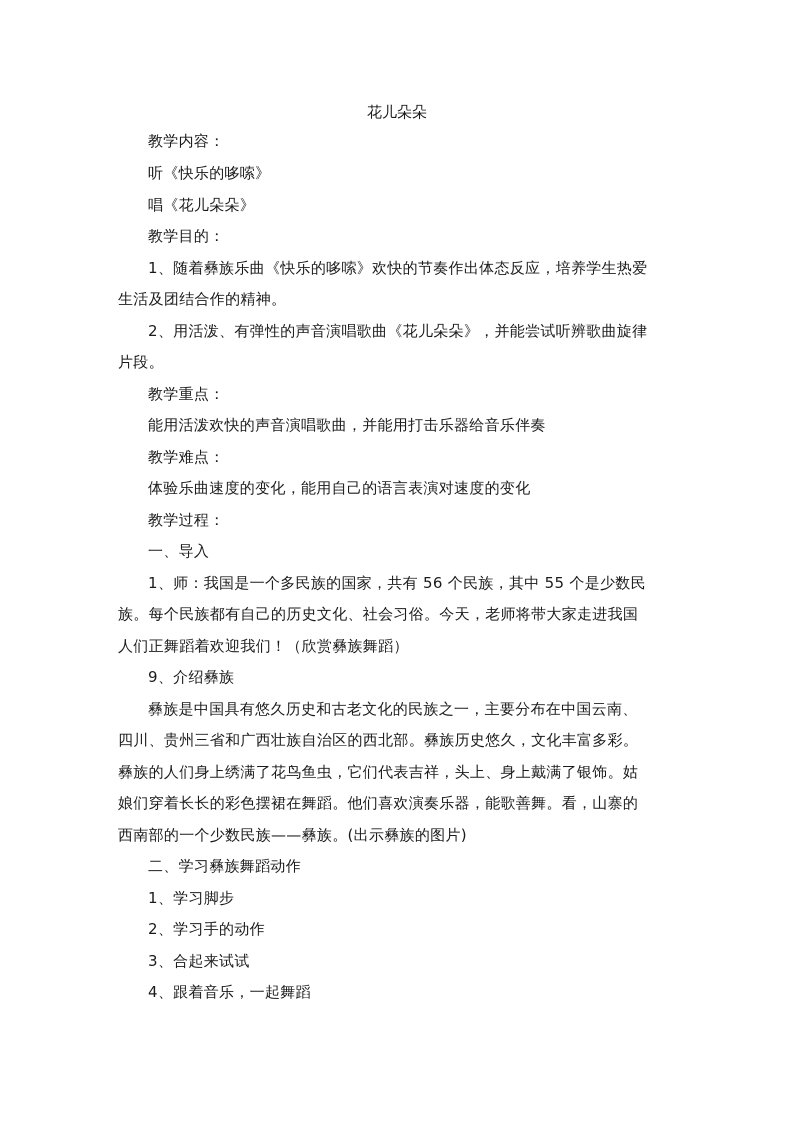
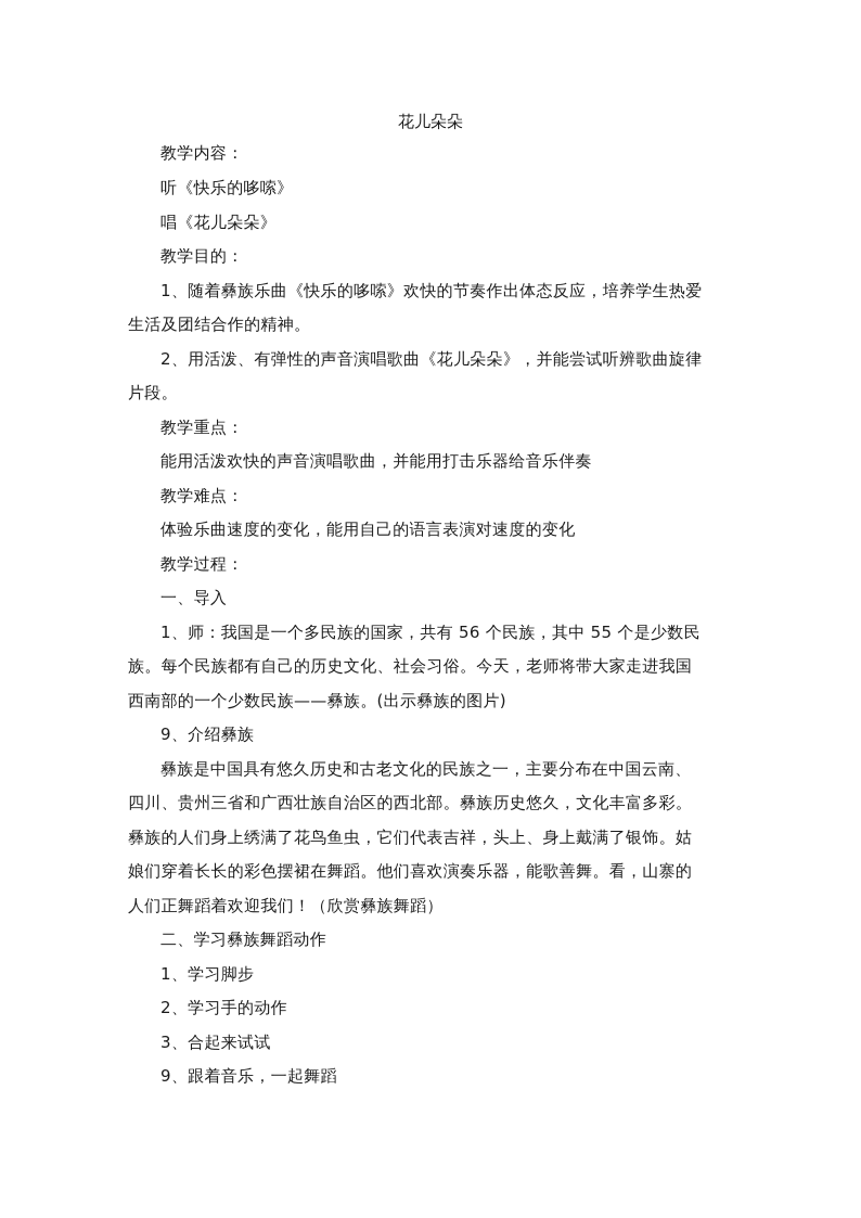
  花儿朵朵
  教学内容：
  听《快乐的哆嗦》
  唱《花儿朵朵》
  教学目的：
  1、随着彝族乐曲《快乐的哆嗦》欢快的节奏作出体态反应，培养学生热爱
  生活及团结合作的精神。
  2、用活泼、有弹性的声音演唱歌曲《花儿朵朵》，并能尝试听辨歌曲旋律
  片段。
  教学重点：
  能用活泼欢快的声音演唱歌曲，并能用打击乐器给音乐伴奏
  教学难点：
  体验乐曲速度的变化，能用自己的语言表演对速度的变化
  教学过程：
  一、导入
  1、师：我国是一个多民族的国家，共有 56 个民族，其中 55 个是少数民
  族。每个民族都有自己的历史文化、社会习俗。今天，老师将带大家走进我国
- 人们正舞蹈着欢迎我们！（欣赏彝族舞蹈）
+ 西南部的一个少数民族——彝族。(出示彝族的图片)
  9、介绍彝族
  彝族是中国具有悠久历史和古老文化的民族之一，主要分布在中国云南、
  四川、贵州三省和广西壮族自治区的西北部。彝族历史悠久，文化丰富多彩。
  彝族的人们身上绣满了花鸟鱼虫，它们代表吉祥，头上、身上戴满了银饰。姑
  娘们穿着长长的彩色摆裙在舞蹈。他们喜欢演奏乐器，能歌善舞。看，山寨的
- 西南部的一个少数民族——彝族。(出示彝族的图片)
+ 人们正舞蹈着欢迎我们！（欣赏彝族舞蹈）
  二、学习彝族舞蹈动作
  1、学习脚步
  2、学习手的动作
  3、合起来试试
- 4、跟着音乐，一起舞蹈
+ 9、跟着音乐，一起舞蹈
